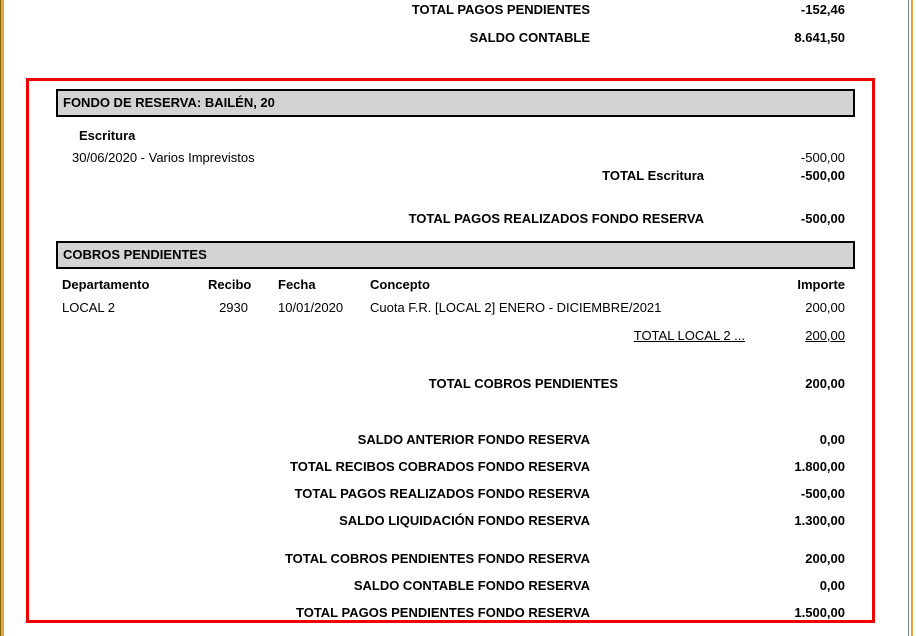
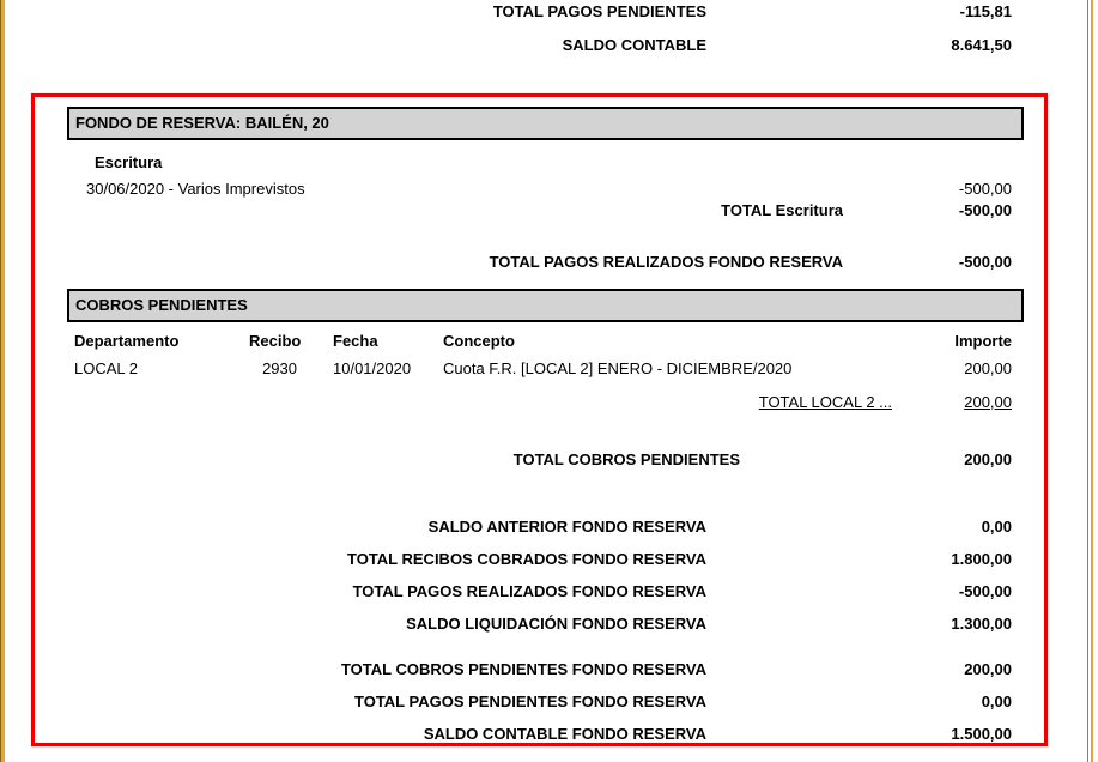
  TOTAL PAGOS PENDIENTES
- -152,46
+ -115,81
  SALDO CONTABLE
  8.641,50
  FONDO DE RESERVA: BAILÉN, 20
  Escritura
  30/06/2020 - Varios Imprevistos
  -500,00
  TOTAL Escritura
  -500,00
  TOTAL PAGOS REALIZADOS FONDO RESERVA
  -500,00
  COBROS PENDIENTES
  Departamento
  Recibo
  Fecha
  Concepto
  Importe
  LOCAL 2
  2930
  10/01/2020
- Cuota F.R. [LOCAL 2] ENERO - DICIEMBRE/2021
+ Cuota F.R. [LOCAL 2] ENERO - DICIEMBRE/2020
  200,00
  TOTAL LOCAL 2 ...
  200,00
  TOTAL COBROS PENDIENTES
  200,00
  SALDO ANTERIOR FONDO RESERVA
  0,00
  TOTAL RECIBOS COBRADOS FONDO RESERVA
  1.800,00
  TOTAL PAGOS REALIZADOS FONDO RESERVA
  -500,00
  SALDO LIQUIDACIÓN FONDO RESERVA
  1.300,00
  TOTAL COBROS PENDIENTES FONDO RESERVA
  200,00
- SALDO CONTABLE FONDO RESERVA
+ TOTAL PAGOS PENDIENTES FONDO RESERVA
  0,00
- TOTAL PAGOS PENDIENTES FONDO RESERVA
+ SALDO CONTABLE FONDO RESERVA
  1.500,00
